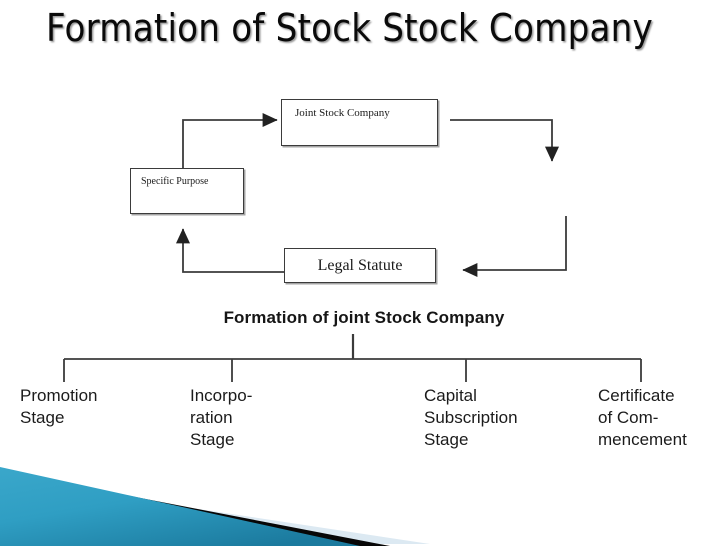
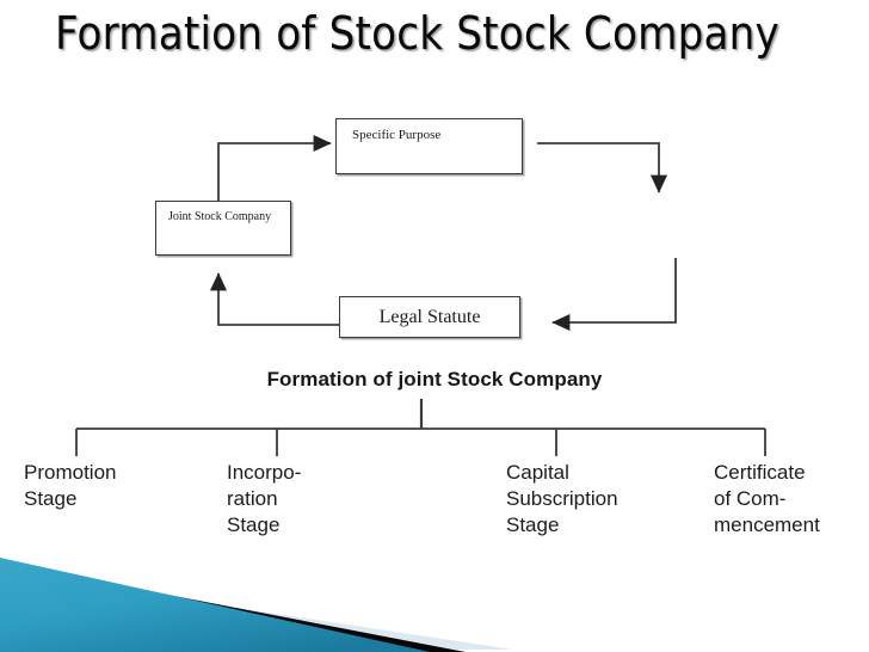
  Formation of Stock Stock Company
- Joint Stock Company
+ Specific Purpose
  Legal Statute
- Specific Purpose
+ Joint Stock Company
  Formation of joint Stock Company
  Promotion
  Stage
  Incorpo-
  ration
  Stage
  Capital
  Subscription
  Stage
  Certificate
  of Com-
  mencement
